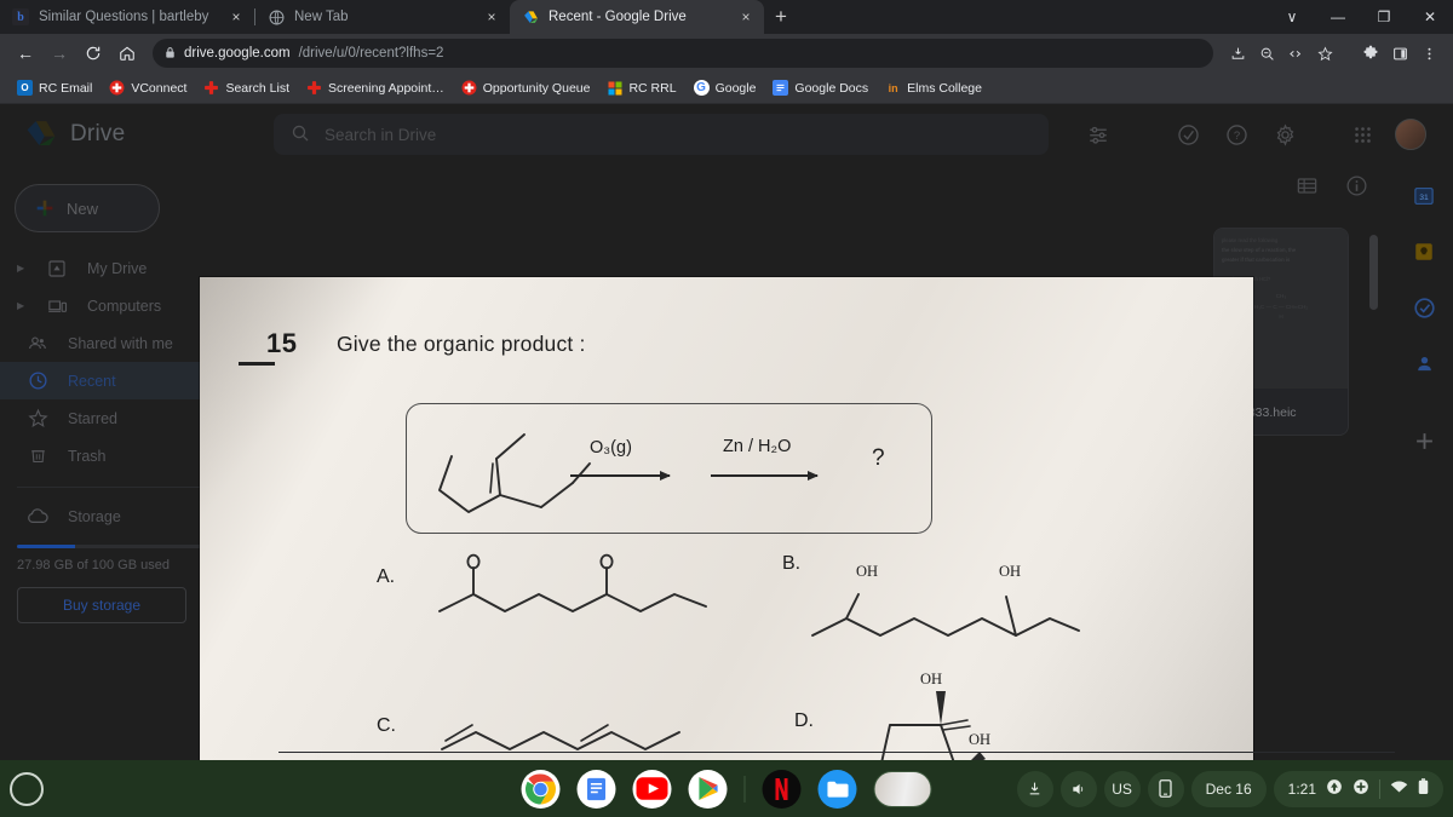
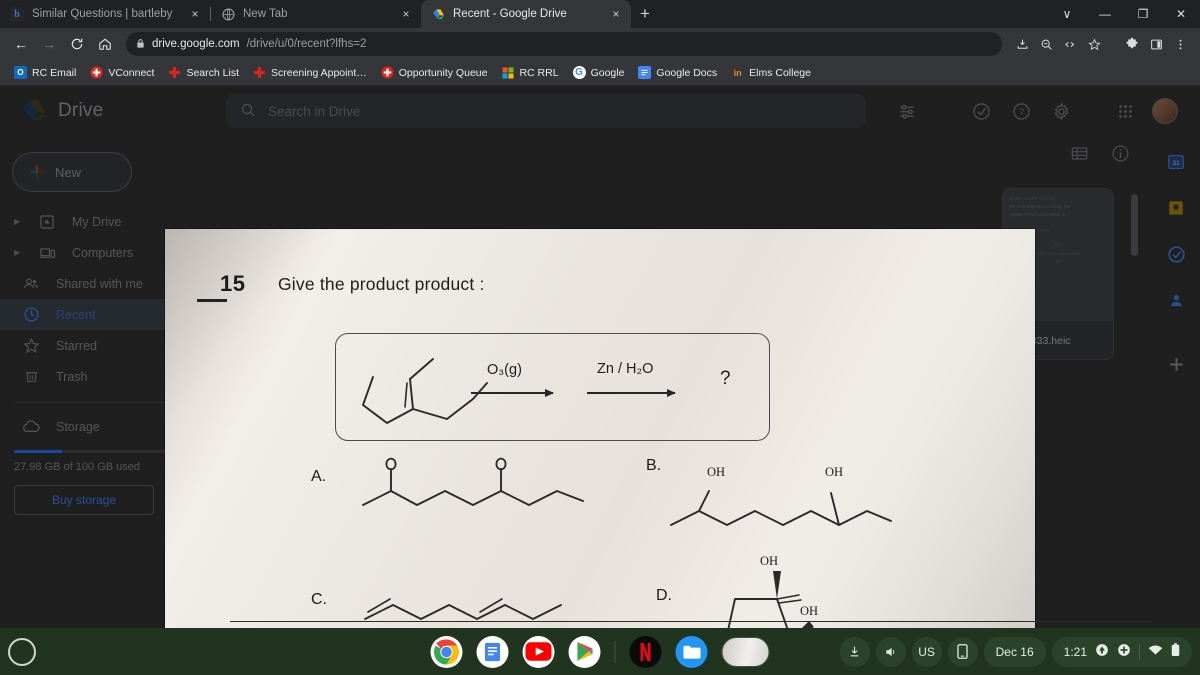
  b
  Similar Questions | bartleby
  ×
  New Tab
  ×
  Recent - Google Drive
  ×
  +
  ∨
  —
  ❐
  ✕
  ←
  →
  drive.google.com
  /drive/u/0/recent?lfhs=2
  O
  RC Email
  VConnect
  Search List
  Screening Appoint…
  Opportunity Queue
  RC RRL
  G
  Google
  Google Docs
  in
  Elms College
  Drive
  Search in Drive
  ?
  New
  ▶
  My Drive
  ▶
  Computers
  Shared with me
  Recent
  Starred
  Trash
  Storage
  27.98 GB of 100 GB used
  Buy storage
  15
- Give the organic product :
+ Give the product product :
  O₃(g)
  Zn / H₂O
  ?
  A.
  B.
  OH
  OH
  C.
  D.
  OH
  OH
  US
  Dec 16
  1:21
